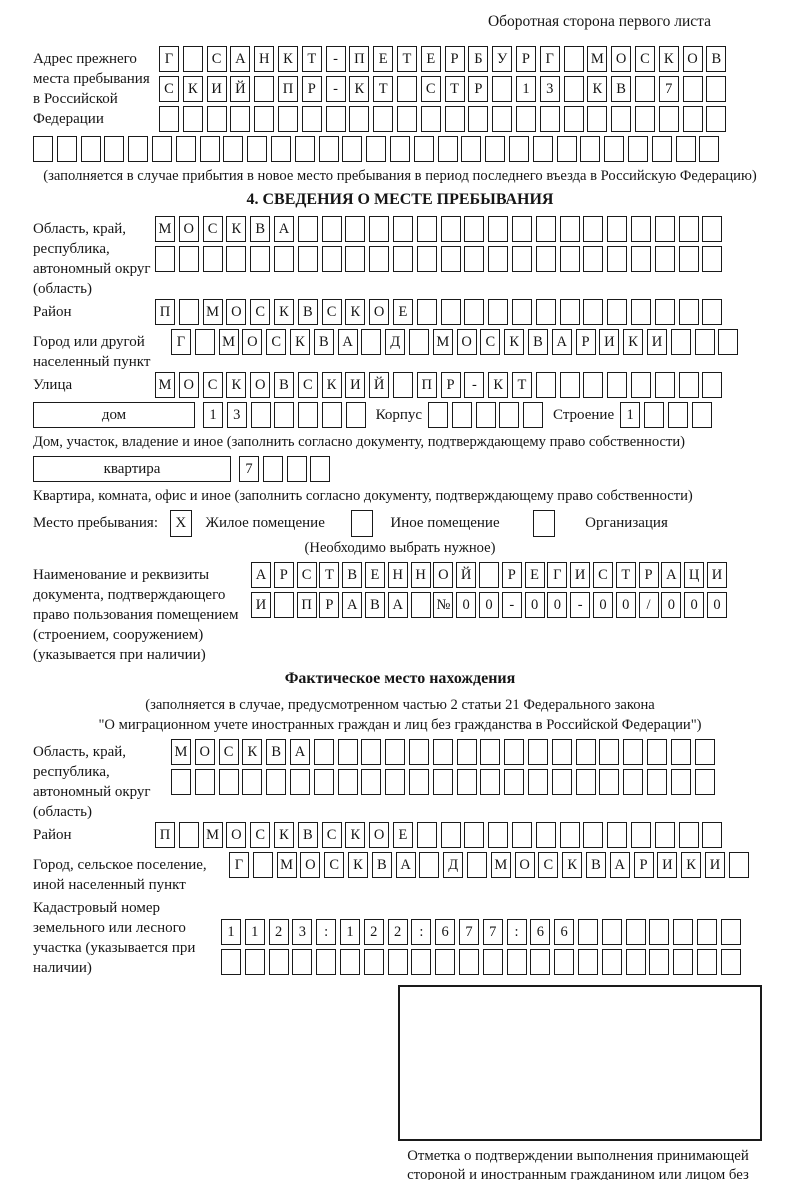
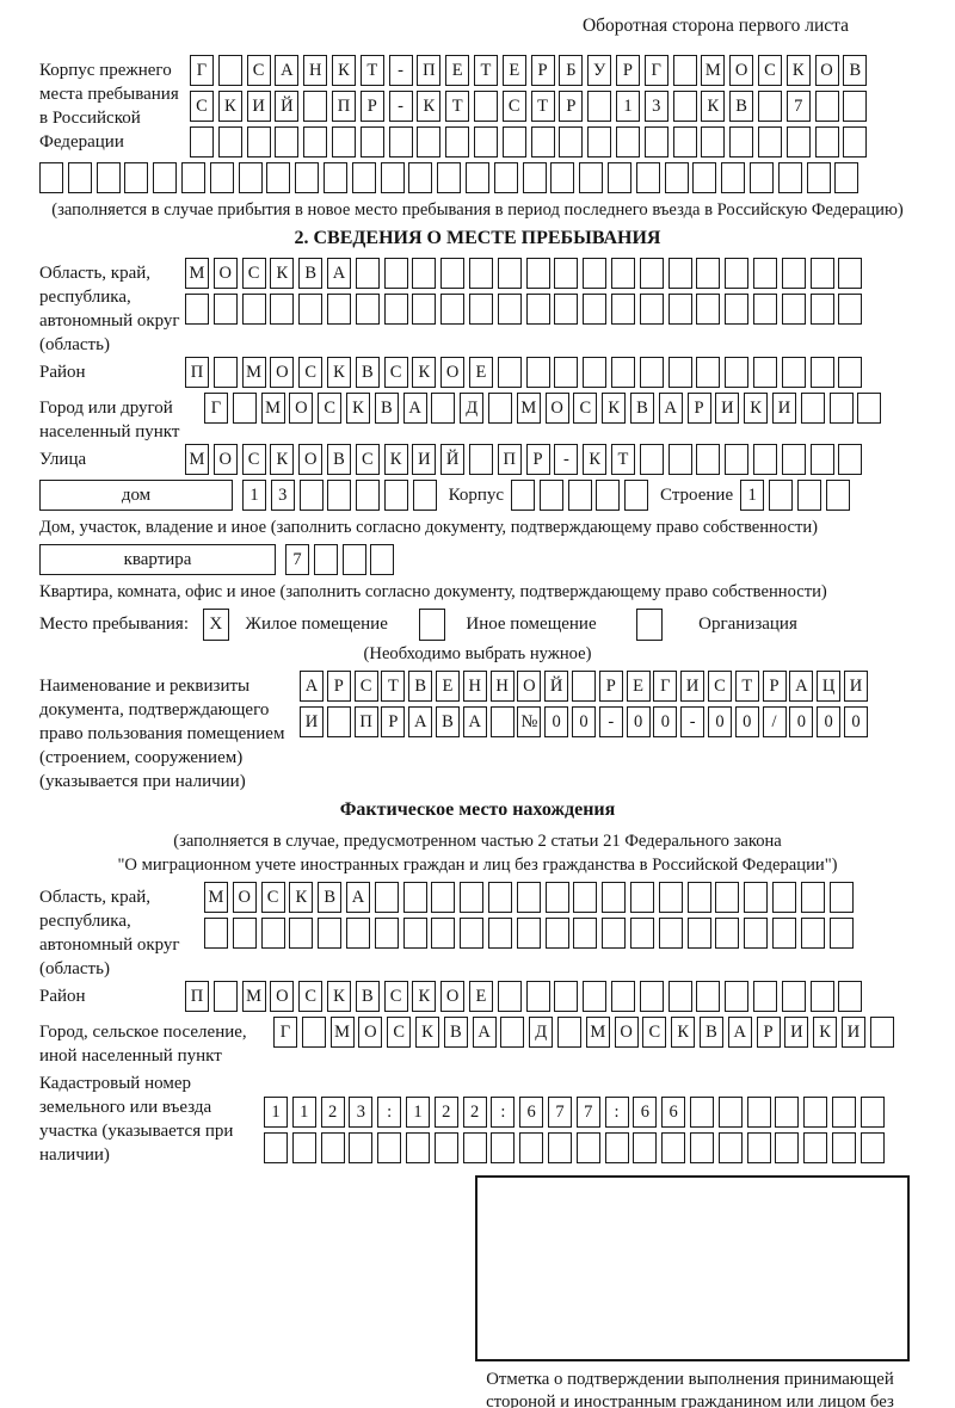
  Оборотная сторона первого листа
- Адрес прежнего места пребывания в Российской Федерации
+ Корпус прежнего места пребывания в Российской Федерации
  Г С А Н К Т - П Е Т Е Р Б У Р Г М О С К О В
  С К И Й П Р - К Т С Т Р 1 3 К В 7
  (заполняется в случае прибытия в новое место пребывания в период последнего въезда в Российскую Федерацию)
- 4. СВЕДЕНИЯ О МЕСТЕ ПРЕБЫВАНИЯ
+ 2. СВЕДЕНИЯ О МЕСТЕ ПРЕБЫВАНИЯ
  Область, край, республика, автономный округ (область)
  М О С К В А
  Район
  П М О С К В С К О Е
  Город или другой населенный пункт
  Г М О С К В А Д М О С К В А Р И К И
  Улица
  М О С К О В С К И Й П Р - К Т
  дом 1 3 Корпус Строение 1
  Дом, участок, владение и иное (заполнить согласно документу, подтверждающему право собственности)
  квартира 7
  Квартира, комната, офис и иное (заполнить согласно документу, подтверждающему право собственности)
  Место пребывания: X Жилое помещение Иное помещение Организация
  (Необходимо выбрать нужное)
  Наименование и реквизиты документа, подтверждающего право пользования помещением (строением, сооружением) (указывается при наличии)
  А Р С Т В Е Н Н О Й Р Е Г И С Т Р А Ц И
  И П Р А В А № 0 0 - 0 0 - 0 0 / 0 0 0
  Фактическое место нахождения
  (заполняется в случае, предусмотренном частью 2 статьи 21 Федерального закона
  "О миграционном учете иностранных граждан и лиц без гражданства в Российской Федерации")
  Область, край, республика, автономный округ (область)
  М О С К В А
  Район
  П М О С К В С К О Е
  Город, сельское поселение, иной населенный пункт
  Г М О С К В А Д М О С К В А Р И К И
- Кадастровый номер земельного или лесного участка (указывается при наличии)
+ Кадастровый номер земельного или въезда участка (указывается при наличии)
  1 1 2 3 : 1 2 2 : 6 7 7 : 6 6
